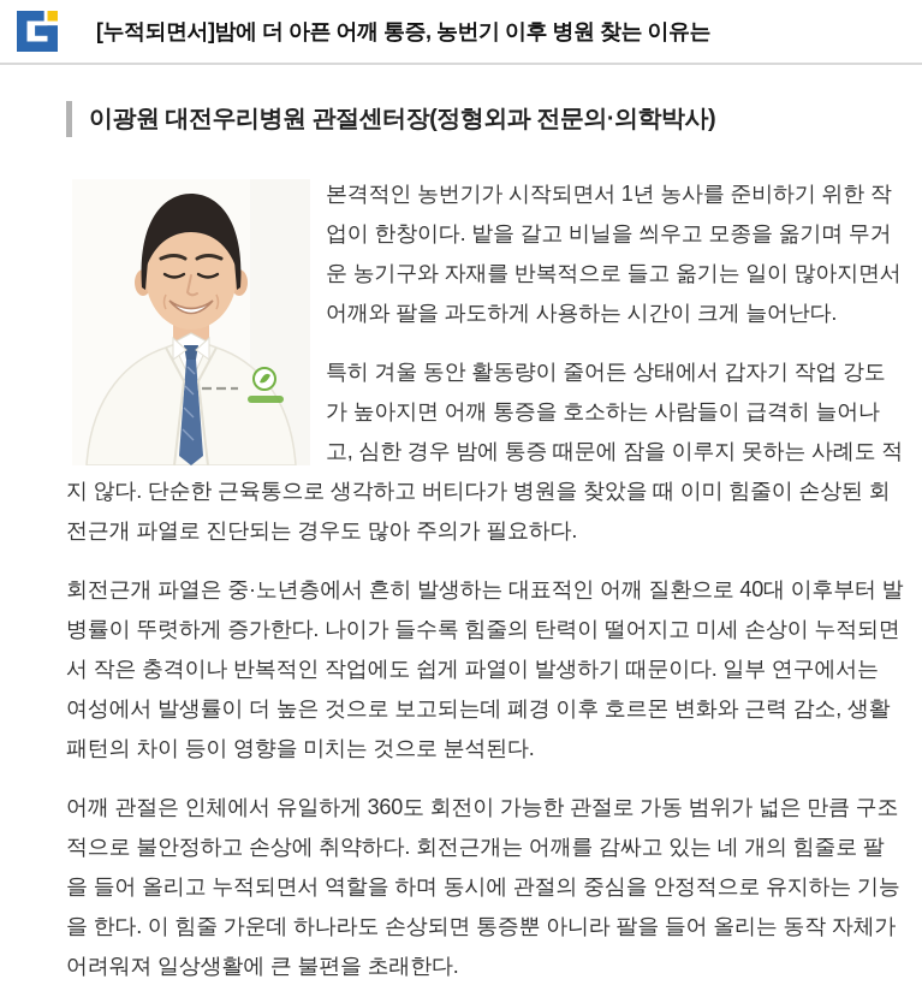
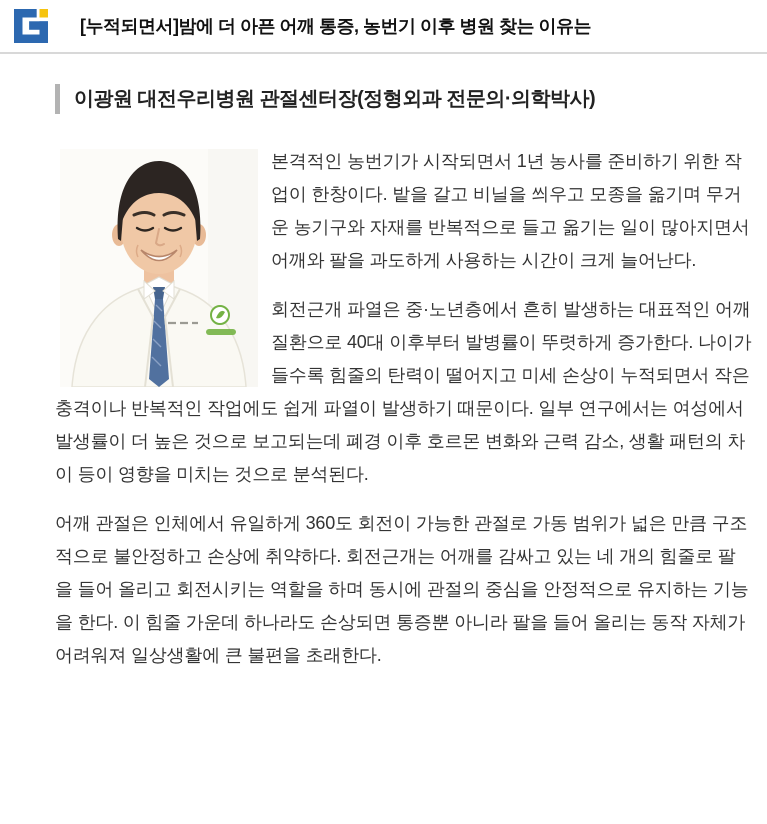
  [누적되면서]밤에 더 아픈 어깨 통증, 농번기 이후 병원 찾는 이유는
  이광원 대전우리병원 관절센터장(정형외과 전문의·의학박사)
  본격적인 농번기가 시작되면서 1년 농사를 준비하기 위한 작업이 한창이다. 밭을 갈고 비닐을 씌우고 모종을 옮기며 무거운 농기구와 자재를 반복적으로 들고 옮기는 일이 많아지면서 어깨와 팔을 과도하게 사용하는 시간이 크게 늘어난다.
- 특히 겨울 동안 활동량이 줄어든 상태에서 갑자기 작업 강도가 높아지면 어깨 통증을 호소하는 사람들이 급격히 늘어나고, 심한 경우 밤에 통증 때문에 잠을 이루지 못하는 사례도 적지 않다. 단순한 근육통으로 생각하고 버티다가 병원을 찾았을 때 이미 힘줄이 손상된 회전근개 파열로 진단되는 경우도 많아 주의가 필요하다.
  회전근개 파열은 중·노년층에서 흔히 발생하는 대표적인 어깨 질환으로 40대 이후부터 발병률이 뚜렷하게 증가한다. 나이가 들수록 힘줄의 탄력이 떨어지고 미세 손상이 누적되면서 작은 충격이나 반복적인 작업에도 쉽게 파열이 발생하기 때문이다. 일부 연구에서는 여성에서 발생률이 더 높은 것으로 보고되는데 폐경 이후 호르몬 변화와 근력 감소, 생활 패턴의 차이 등이 영향을 미치는 것으로 분석된다.
- 어깨 관절은 인체에서 유일하게 360도 회전이 가능한 관절로 가동 범위가 넓은 만큼 구조적으로 불안정하고 손상에 취약하다. 회전근개는 어깨를 감싸고 있는 네 개의 힘줄로 팔을 들어 올리고 누적되면서 역할을 하며 동시에 관절의 중심을 안정적으로 유지하는 기능을 한다. 이 힘줄 가운데 하나라도 손상되면 통증뿐 아니라 팔을 들어 올리는 동작 자체가 어려워져 일상생활에 큰 불편을 초래한다.
+ 어깨 관절은 인체에서 유일하게 360도 회전이 가능한 관절로 가동 범위가 넓은 만큼 구조적으로 불안정하고 손상에 취약하다. 회전근개는 어깨를 감싸고 있는 네 개의 힘줄로 팔을 들어 올리고 회전시키는 역할을 하며 동시에 관절의 중심을 안정적으로 유지하는 기능을 한다. 이 힘줄 가운데 하나라도 손상되면 통증뿐 아니라 팔을 들어 올리는 동작 자체가 어려워져 일상생활에 큰 불편을 초래한다.
